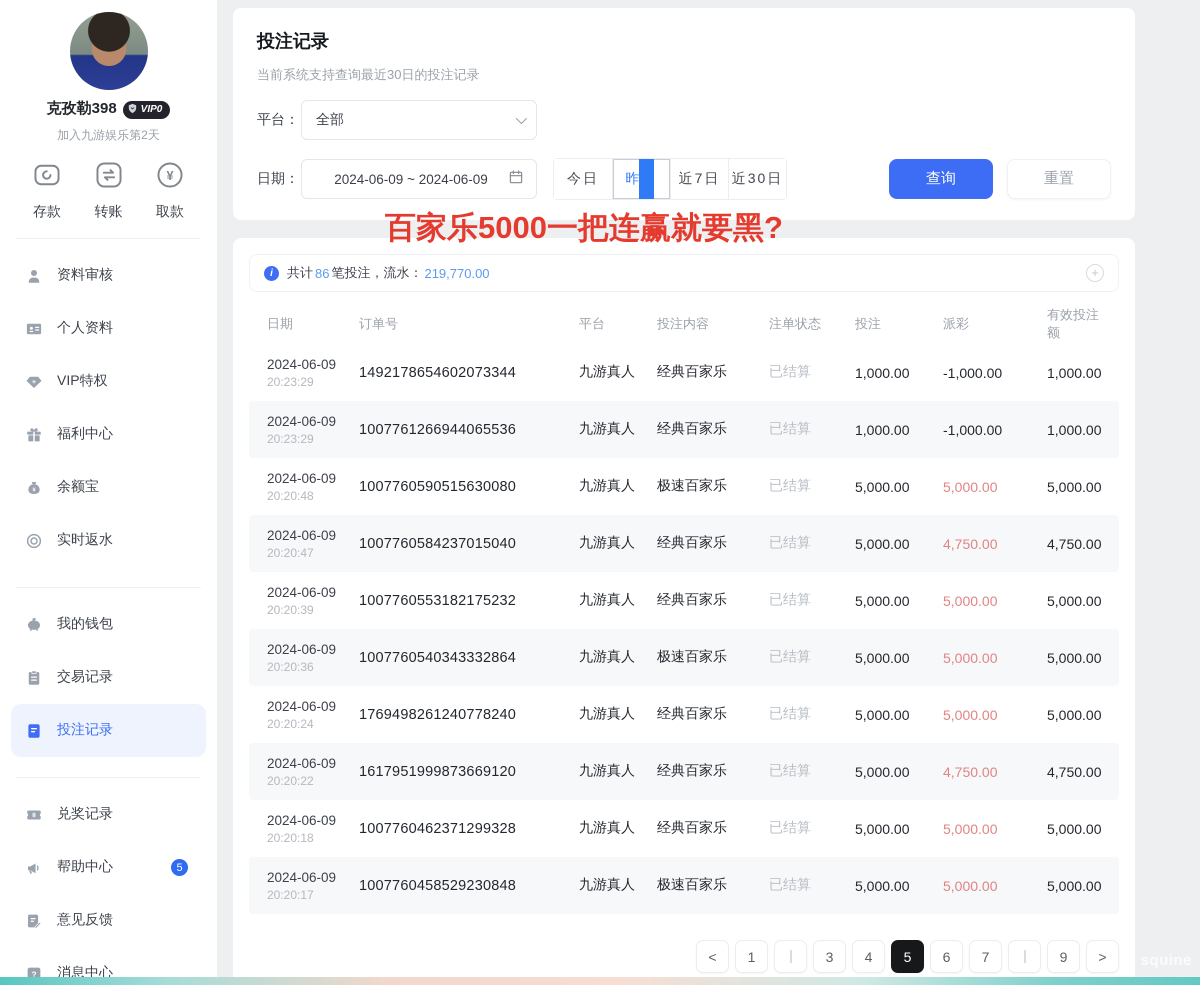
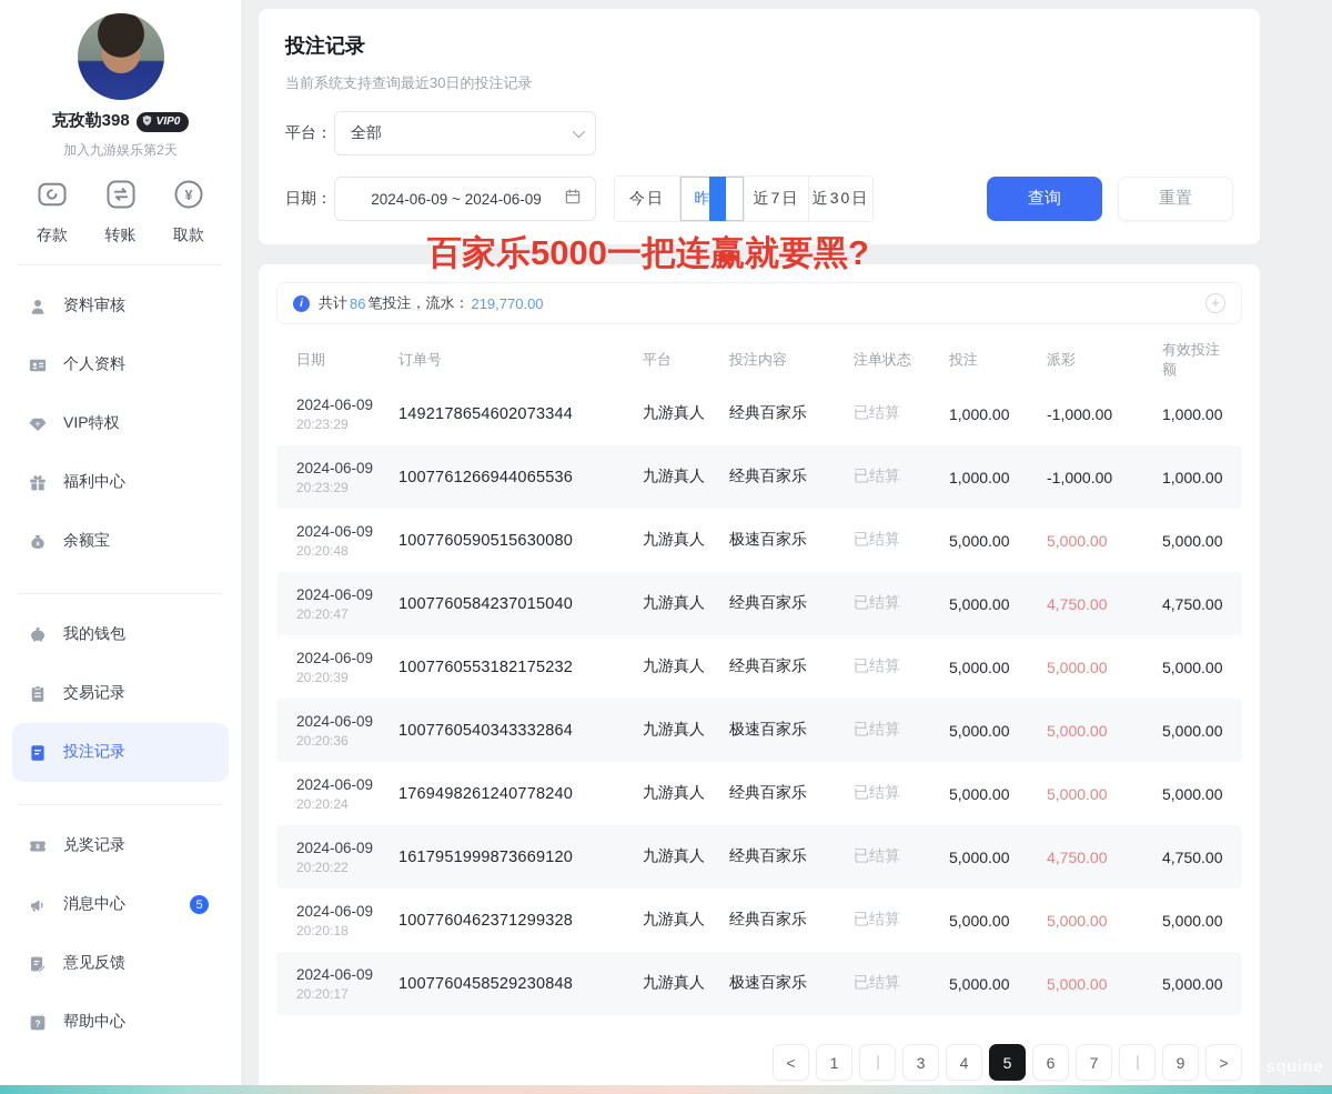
  克孜勒398
  VIP0
  加入九游娱乐第2天
  存款
  转账
  ¥
  取款
  资料审核
  个人资料
  VIP特权
  福利中心
  余额宝
- 实时返水
  我的钱包
  交易记录
  投注记录
  兑奖记录
- 帮助中心
+ 消息中心
  5
  意见反馈
  ?
- 消息中心
+ 帮助中心
  投注记录
  当前系统支持查询最近30日的投注记录
  平台：
  全部
  日期：
  2024-06-09 ~ 2024-06-09
  今日
  近7日
  近30日
  查询
  重置
  百家乐5000一把连赢就要黑?
  i
  共计
  86
  笔投注，流水：
  219,770.00
  +
  日期
  订单号
  平台
  投注内容
  注单状态
  投注
  派彩
  有效投注额
  2024-06-09
  20:23:29
  1492178654602073344
  九游真人
  经典百家乐
  已结算
  1,000.00
  -1,000.00
  1,000.00
  2024-06-09
  20:23:29
  1007761266944065536
  九游真人
  经典百家乐
  已结算
  1,000.00
  -1,000.00
  1,000.00
  2024-06-09
  20:20:48
  1007760590515630080
  九游真人
  极速百家乐
  已结算
  5,000.00
  5,000.00
  5,000.00
  2024-06-09
  20:20:47
  1007760584237015040
  九游真人
  经典百家乐
  已结算
  5,000.00
  4,750.00
  4,750.00
  2024-06-09
  20:20:39
  1007760553182175232
  九游真人
  经典百家乐
  已结算
  5,000.00
  5,000.00
  5,000.00
  2024-06-09
  20:20:36
  1007760540343332864
  九游真人
  极速百家乐
  已结算
  5,000.00
  5,000.00
  5,000.00
  2024-06-09
  20:20:24
  1769498261240778240
  九游真人
  经典百家乐
  已结算
  5,000.00
  5,000.00
  5,000.00
  2024-06-09
  20:20:22
  1617951999873669120
  九游真人
  经典百家乐
  已结算
  5,000.00
  4,750.00
  4,750.00
  2024-06-09
  20:20:18
  1007760462371299328
  九游真人
  经典百家乐
  已结算
  5,000.00
  5,000.00
  5,000.00
  2024-06-09
  20:20:17
  1007760458529230848
  九游真人
  极速百家乐
  已结算
  5,000.00
  5,000.00
  5,000.00
  <
  1
  3
  4
  5
  6
  7
  9
  >
